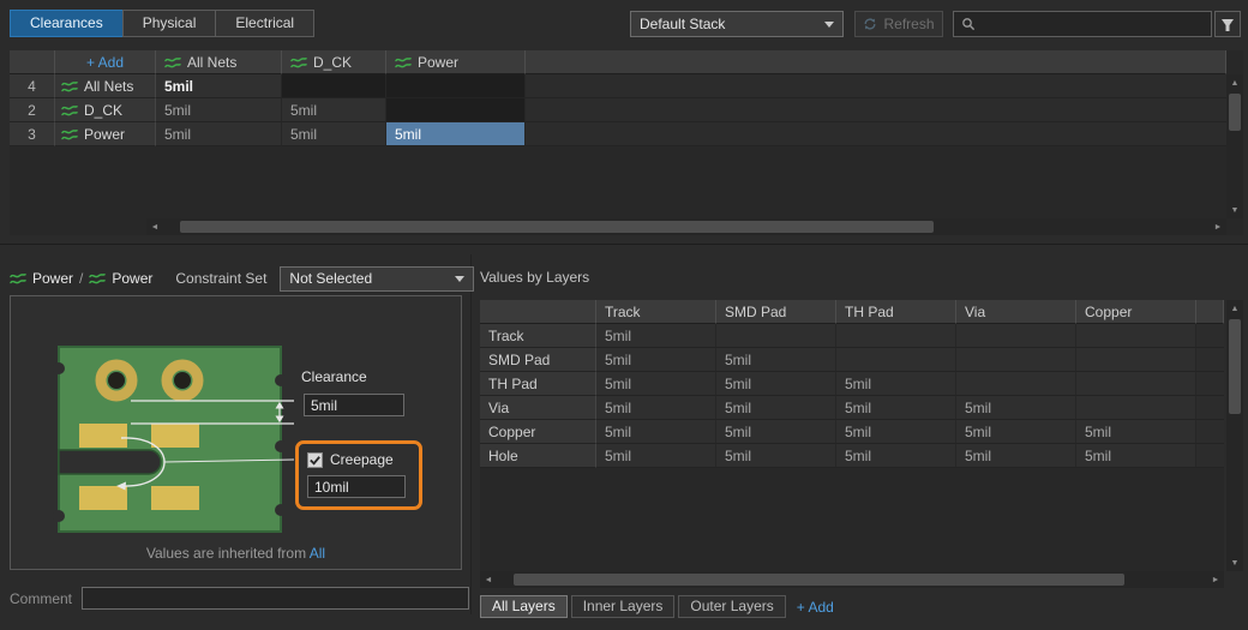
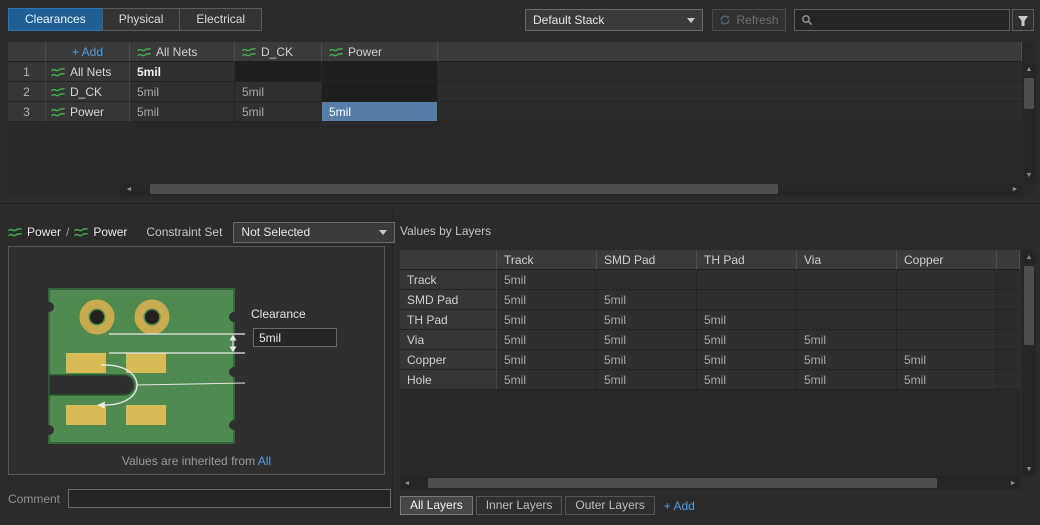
  Clearances
  Physical
  Electrical
  Default Stack
  Refresh
  + Add
  All Nets
  D_CK
  Power
- 4
+ 1
  All Nets
  5mil
  2
  D_CK
  5mil
  5mil
  3
  Power
  5mil
  5mil
  5mil
  Power
  /
  Power
  Constraint Set
  Not Selected
  Clearance
  5mil
- Creepage
- 10mil
  Values are inherited from All
  Comment
  Values by Layers
  Track
  SMD Pad
  TH Pad
  Via
  Copper
  Track
  5mil
  SMD Pad
  5mil
  5mil
  TH Pad
  5mil
  5mil
  5mil
  Via
  5mil
  5mil
  5mil
  5mil
  Copper
  5mil
  5mil
  5mil
  5mil
  5mil
  Hole
  5mil
  5mil
  5mil
  5mil
  5mil
  All Layers
  Inner Layers
  Outer Layers
  + Add
